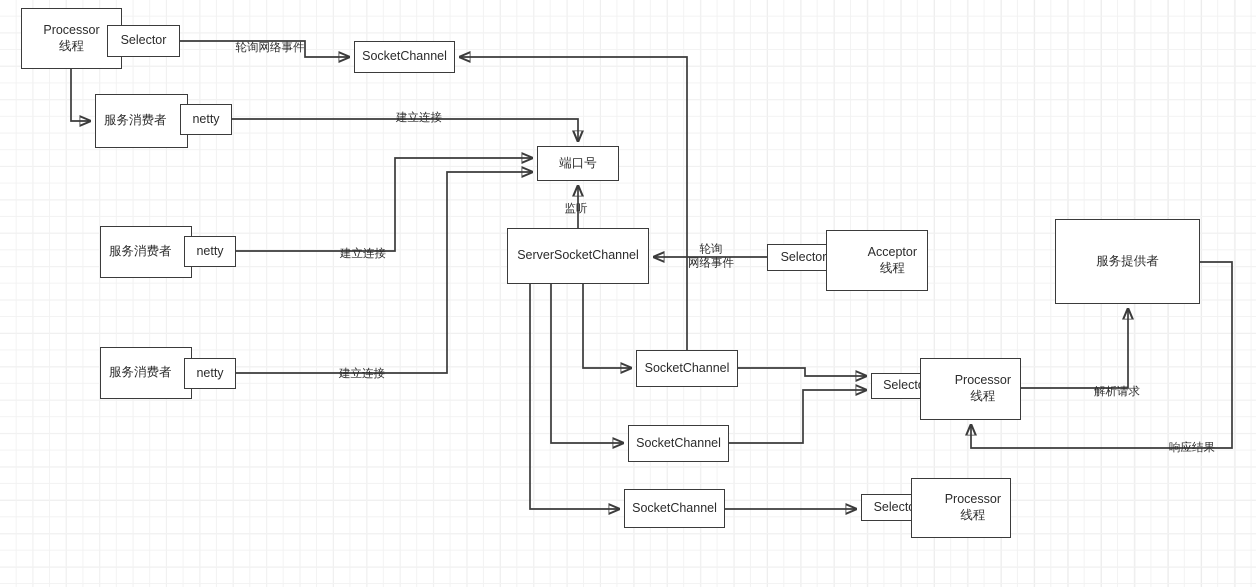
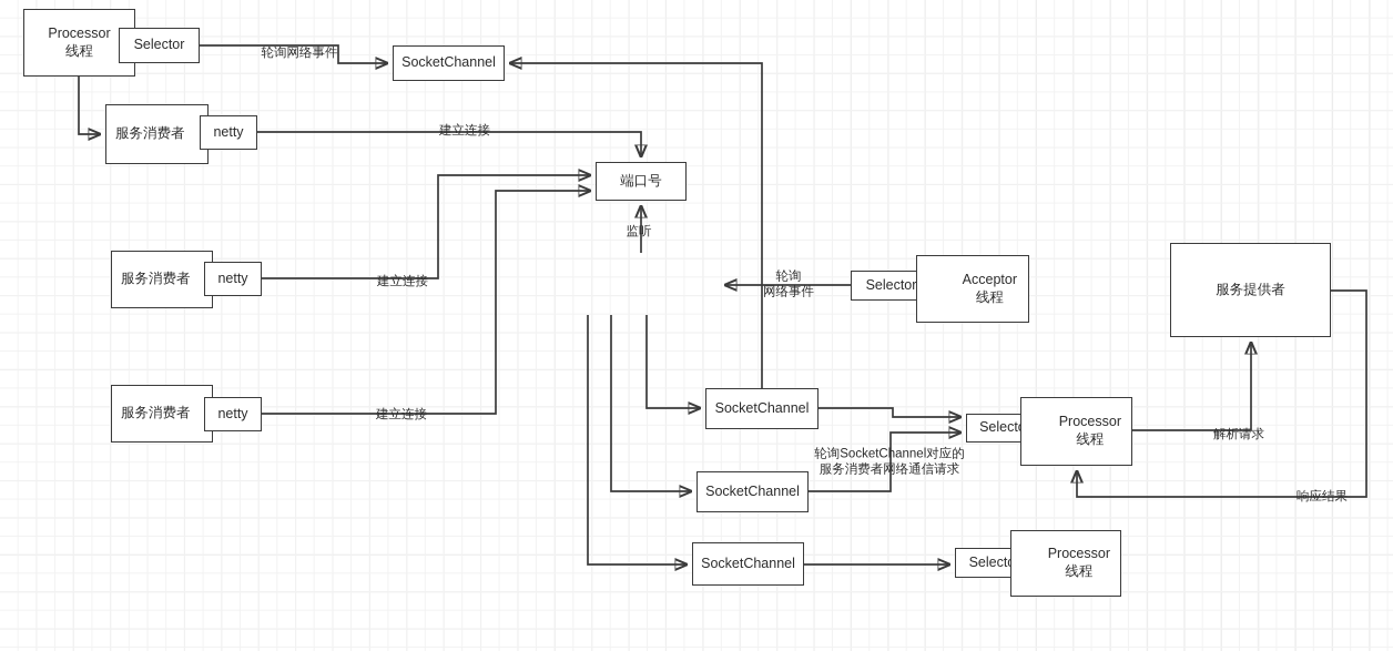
  Processor
  线程
  Selector
  服务消费者
  netty
  SocketChannel
  端口号
  服务消费者
  netty
  服务消费者
  netty
- ServerSocketChannel
  Selector
  Acceptor
  线程
  服务提供者
  SocketChannel
  Select
  Processor
  线程
  SocketChannel
  SocketChannel
  Select
  Processor
  线程
  轮询网络事件
  建立连接
  监听
  建立连接
  建立连接
  轮询
  网络事件
+ 轮询SocketChannel对应的
+ 服务消费者网络通信请求
  解析请求
  响应结果
